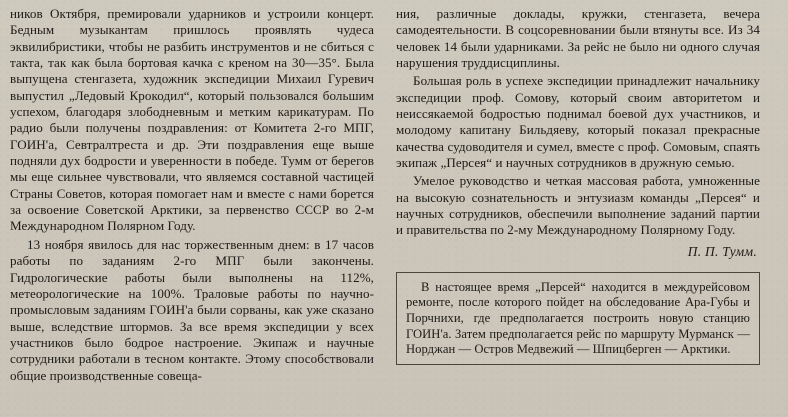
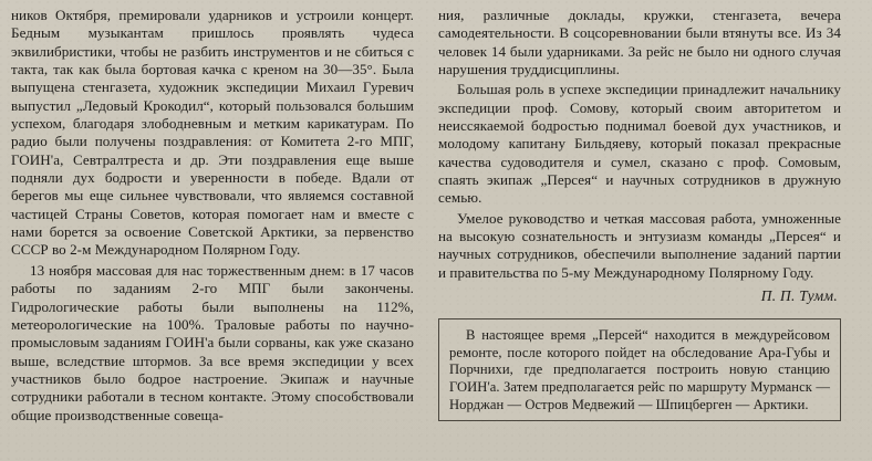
- ников Октября, премировали ударников и устроили концерт. Бедным музыкантам пришлось проявлять чудеса эквилибристики, чтобы не разбить инструментов и не сбиться с такта, так как была бортовая качка с креном на 30—35°. Была выпущена стенгазета, художник экспедиции Михаил Гуревич выпустил „Ледовый Крокодил“, который пользовался большим успехом, благодаря злободневным и метким карикатурам. По радио были получены поздравления: от Комитета 2-го МПГ, ГОИН'а, Севтралтреста и др. Эти поздравления еще выше подняли дух бодрости и уверенности в победе. Тумм от берегов мы еще сильнее чувствовали, что являемся составной частицей Страны Советов, которая помогает нам и вместе с нами борется за освоение Советской Арктики, за первенство СССР во 2-м Международном Полярном Году.
+ ников Октября, премировали ударников и устроили концерт. Бедным музыкантам пришлось проявлять чудеса эквилибристики, чтобы не разбить инструментов и не сбиться с такта, так как была бортовая качка с креном на 30—35°. Была выпущена стенгазета, художник экспедиции Михаил Гуревич выпустил „Ледовый Крокодил“, который пользовался большим успехом, благодаря злободневным и метким карикатурам. По радио были получены поздравления: от Комитета 2-го МПГ, ГОИН'а, Севтралтреста и др. Эти поздравления еще выше подняли дух бодрости и уверенности в победе. Вдали от берегов мы еще сильнее чувствовали, что являемся составной частицей Страны Советов, которая помогает нам и вместе с нами борется за освоение Советской Арктики, за первенство СССР во 2-м Международном Полярном Году.
- 13 ноября явилось для нас торжественным днем: в 17 часов работы по заданиям 2-го МПГ были закончены. Гидрологические работы были выполнены на 112%, метеорологические на 100%. Траловые работы по научно-промысловым заданиям ГОИН'а были сорваны, как уже сказано выше, вследствие штормов. За все время экспедиции у всех участников было бодрое настроение. Экипаж и научные сотрудники работали в тесном контакте. Этому способствовали общие производственные совеща-
+ 13 ноября массовая для нас торжественным днем: в 17 часов работы по заданиям 2-го МПГ были закончены. Гидрологические работы были выполнены на 112%, метеорологические на 100%. Траловые работы по научно-промысловым заданиям ГОИН'а были сорваны, как уже сказано выше, вследствие штормов. За все время экспедиции у всех участников было бодрое настроение. Экипаж и научные сотрудники работали в тесном контакте. Этому способствовали общие производственные совеща-
  ния, различные доклады, кружки, стенгазета, вечера самодеятельности. В соцсоревновании были втянуты все. Из 34 человек 14 были ударниками. За рейс не было ни одного случая нарушения труддисциплины.
- Большая роль в успехе экспедиции принадлежит начальнику экспедиции проф. Сомову, который своим авторитетом и неиссякаемой бодростью поднимал боевой дух участников, и молодому капитану Бильдяеву, который показал прекрасные качества судоводителя и сумел, вместе с проф. Сомовым, спаять экипаж „Персея“ и научных сотрудников в дружную семью.
+ Большая роль в успехе экспедиции принадлежит начальнику экспедиции проф. Сомову, который своим авторитетом и неиссякаемой бодростью поднимал боевой дух участников, и молодому капитану Бильдяеву, который показал прекрасные качества судоводителя и сумел, сказано с проф. Сомовым, спаять экипаж „Персея“ и научных сотрудников в дружную семью.
- Умелое руководство и четкая массовая работа, умноженные на высокую сознательность и энтузиазм команды „Персея“ и научных сотрудников, обеспечили выполнение заданий партии и правительства по 2-му Международному Полярному Году.
+ Умелое руководство и четкая массовая работа, умноженные на высокую сознательность и энтузиазм команды „Персея“ и научных сотрудников, обеспечили выполнение заданий партии и правительства по 5-му Международному Полярному Году.
  П. П. Тумм.
  В настоящее время „Персей“ находится в междурейсовом ремонте, после которого пойдет на обследование Ара-Губы и Порчнихи, где предполагается построить новую станцию ГОИН'а. Затем предполагается рейс по маршруту Мурманск — Норджан — Остров Медвежий — Шпицберген — Арктики.
